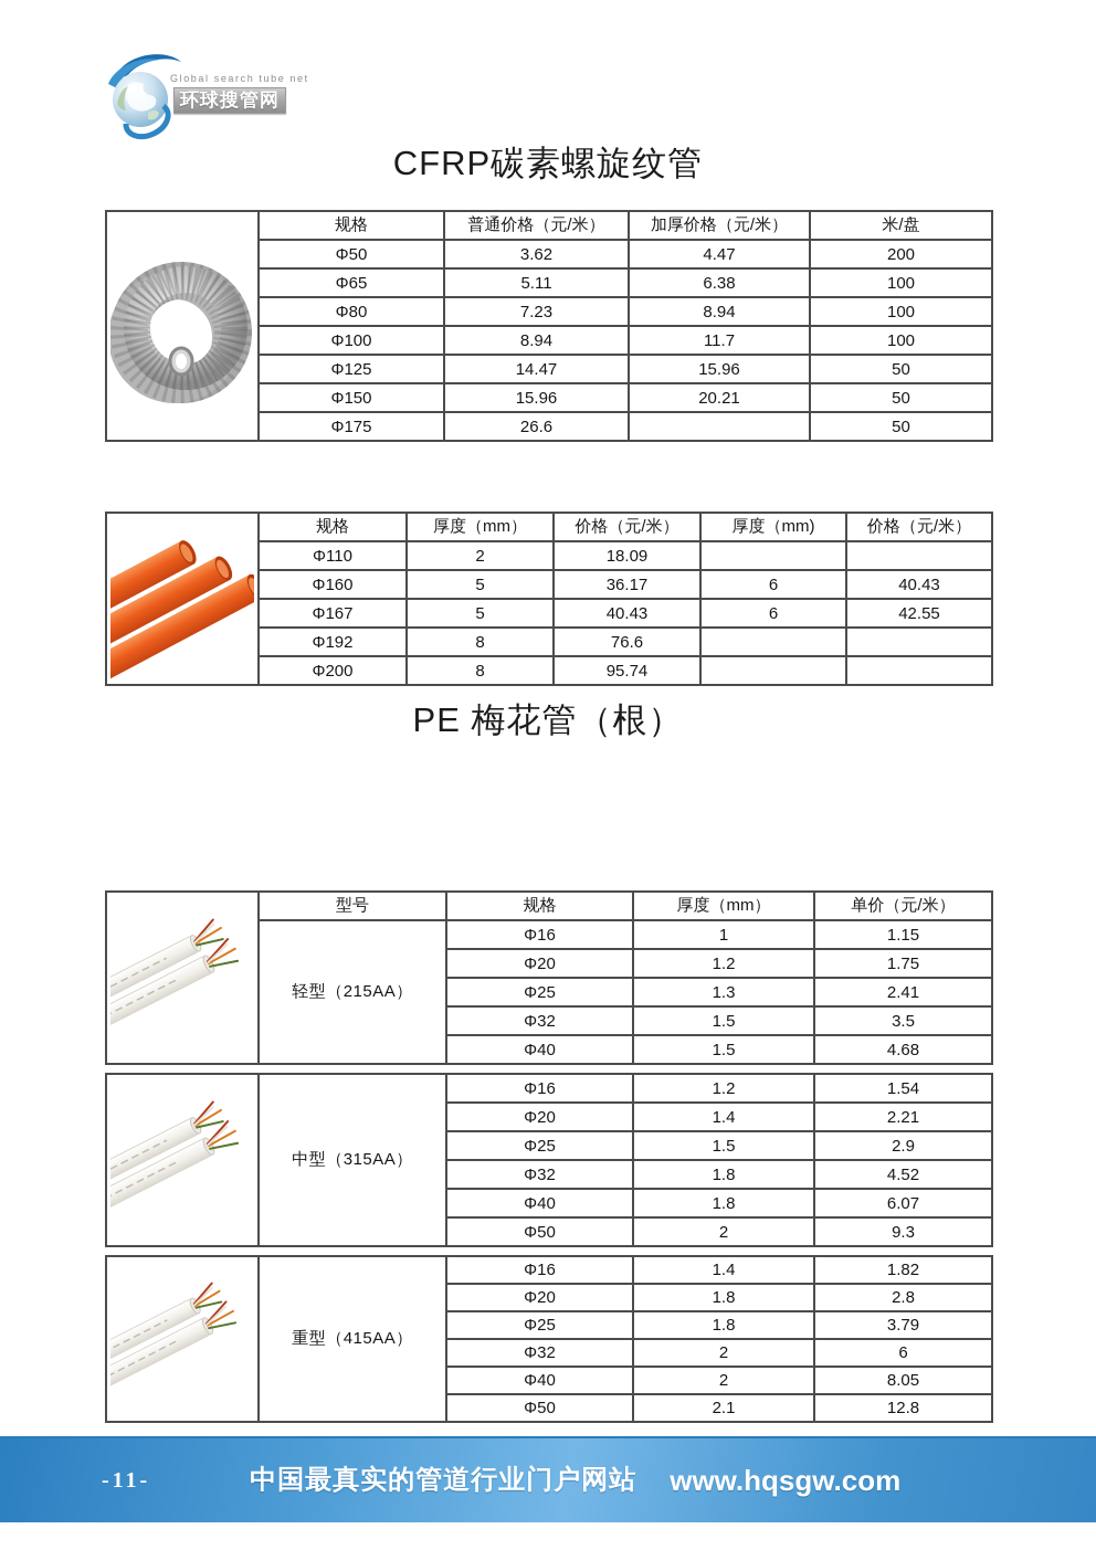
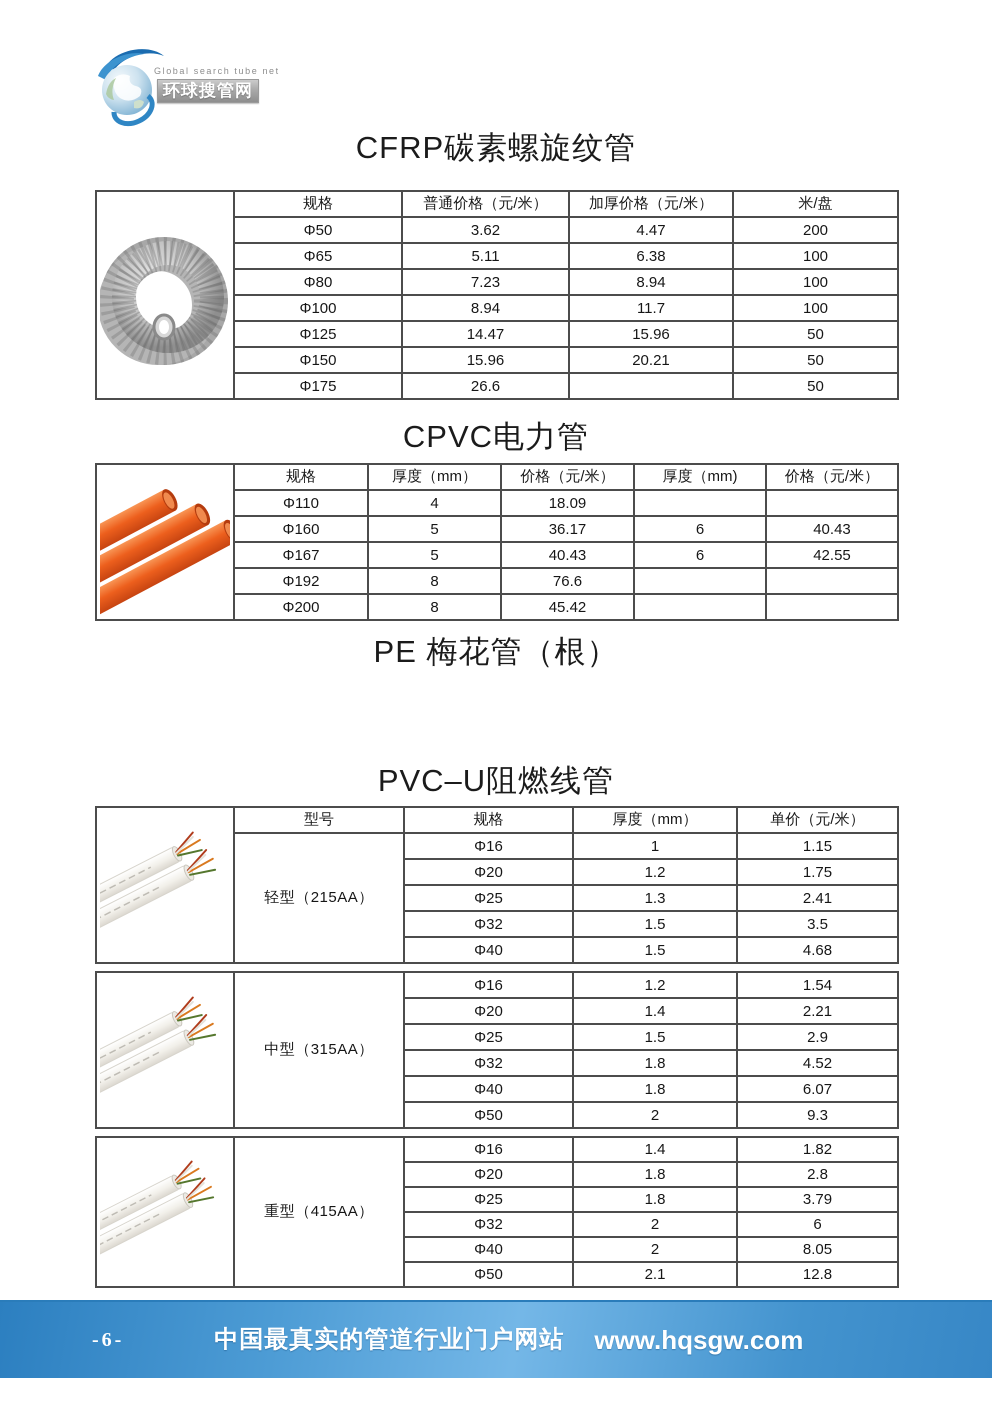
  Global search tube net
  环球搜管网
  CFRP碳素螺旋纹管
+ CPVC电力管
  PE 梅花管（根）
+ PVC–U阻燃线管
  	规格	普通价格（元/米）	加厚价格（元/米）	米/盘
  Φ50	3.62	4.47	200
  Φ65	5.11	6.38	100
  Φ80	7.23	8.94	100
  Φ100	8.94	11.7	100
  Φ125	14.47	15.96	50
  Φ150	15.96	20.21	50
  Φ175	26.6		50
  	规格	厚度（mm）	价格（元/米）	厚度（mm)	价格（元/米）
- Φ110	2	18.09
+ Φ110	4	18.09
  Φ160	5	36.17	6	40.43
  Φ167	5	40.43	6	42.55
  Φ192	8	76.6
- Φ200	8	95.74
+ Φ200	8	45.42
  	型号	规格	厚度（mm）	单价（元/米）
  轻型（215AA）	Φ16	1	1.15
  Φ20	1.2	1.75
  Φ25	1.3	2.41
  Φ32	1.5	3.5
  Φ40	1.5	4.68
  	中型（315AA）	Φ16	1.2	1.54
  Φ20	1.4	2.21
  Φ25	1.5	2.9
  Φ32	1.8	4.52
  Φ40	1.8	6.07
  Φ50	2	9.3
  	重型（415AA）	Φ16	1.4	1.82
  Φ20	1.8	2.8
  Φ25	1.8	3.79
  Φ32	2	6
  Φ40	2	8.05
  Φ50	2.1	12.8
- -11-
+ -6-
  中国最真实的管道行业门户网站
  www.hqsgw.com
